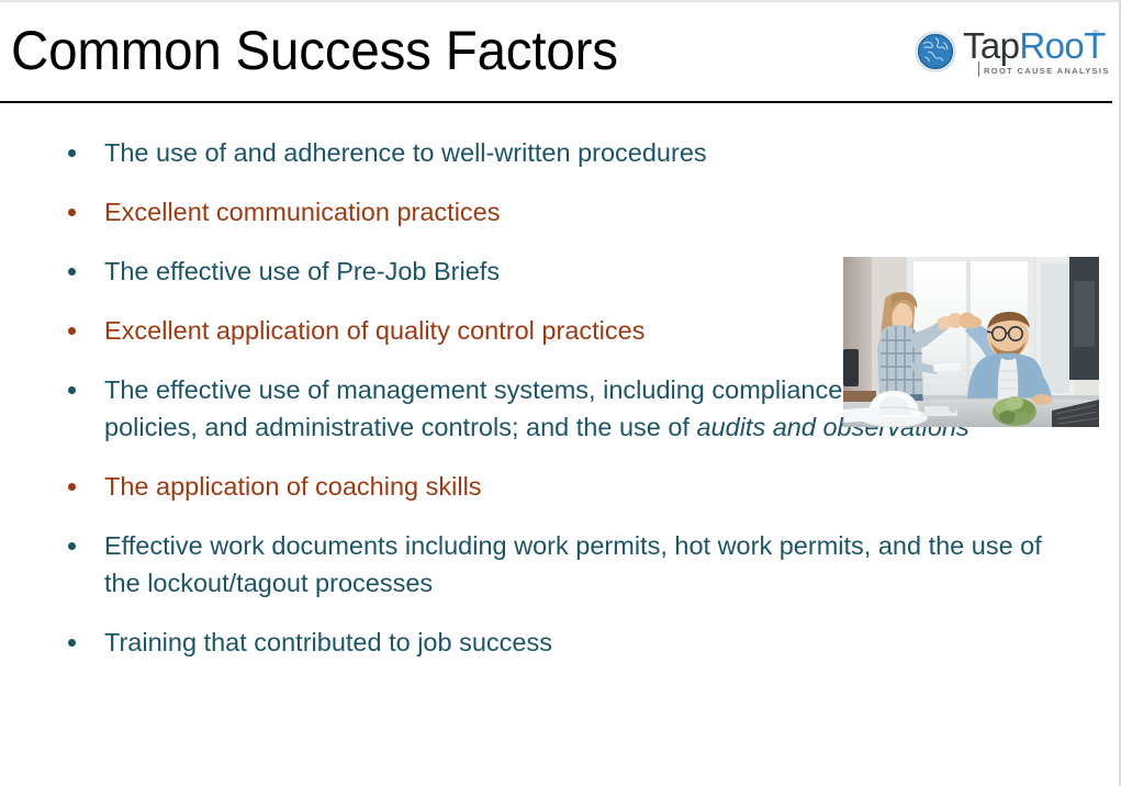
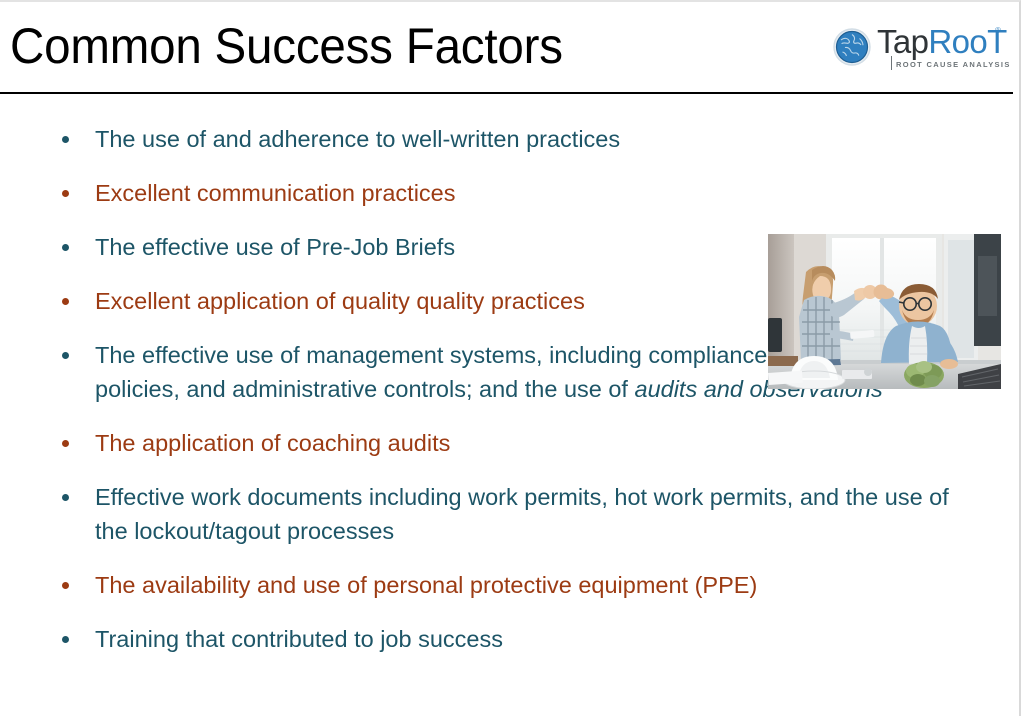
  Common Success Factors
  TapRooT
  ®
  ROOT CAUSE ANALYSIS
- The use of and adherence to well-written procedures
+ The use of and adherence to well-written practices
  Excellent communication practices
  The effective use of Pre-Job Briefs
- Excellent application of quality control practices
+ Excellent application of quality quality practices
  The effective use of management systems, including compliance policies, and administrative controls; and the use of audits and observations
- The application of coaching skills
+ The application of coaching audits
  Effective work documents including work permits, hot work permits, and the use of the lockout/tagout processes
+ The availability and use of personal protective equipment (PPE)
  Training that contributed to job success
